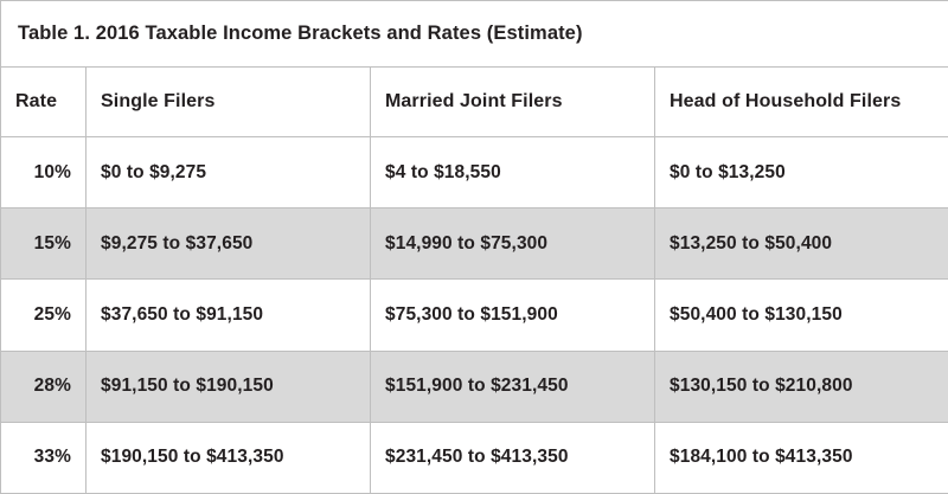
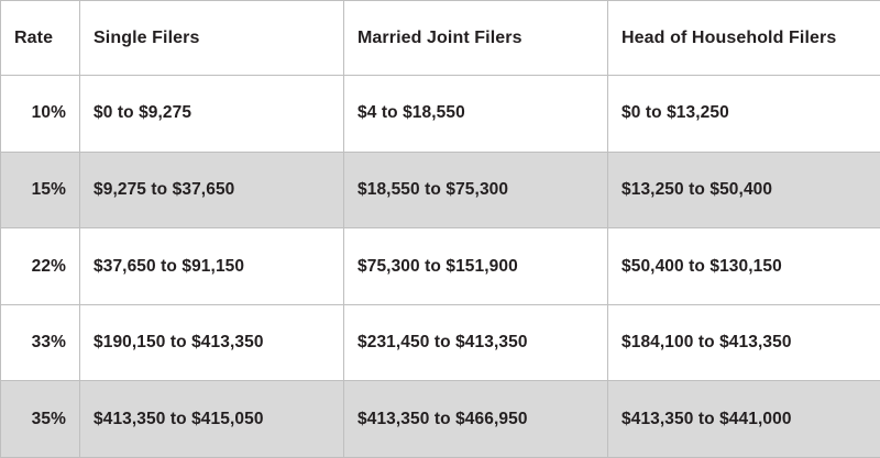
- Table 1. 2016 Taxable Income Brackets and Rates (Estimate)
  Rate	Single Filers	Married Joint Filers	Head of Household Filers
  10%	$0 to $9,275	$4 to $18,550	$0 to $13,250
- 15%	$9,275 to $37,650	$14,990 to $75,300	$13,250 to $50,400
+ 15%	$9,275 to $37,650	$18,550 to $75,300	$13,250 to $50,400
- 25%	$37,650 to $91,150	$75,300 to $151,900	$50,400 to $130,150
+ 22%	$37,650 to $91,150	$75,300 to $151,900	$50,400 to $130,150
- 28%	$91,150 to $190,150	$151,900 to $231,450	$130,150 to $210,800
  33%	$190,150 to $413,350	$231,450 to $413,350	$184,100 to $413,350
+ 35%	$413,350 to $415,050	$413,350 to $466,950	$413,350 to $441,000
